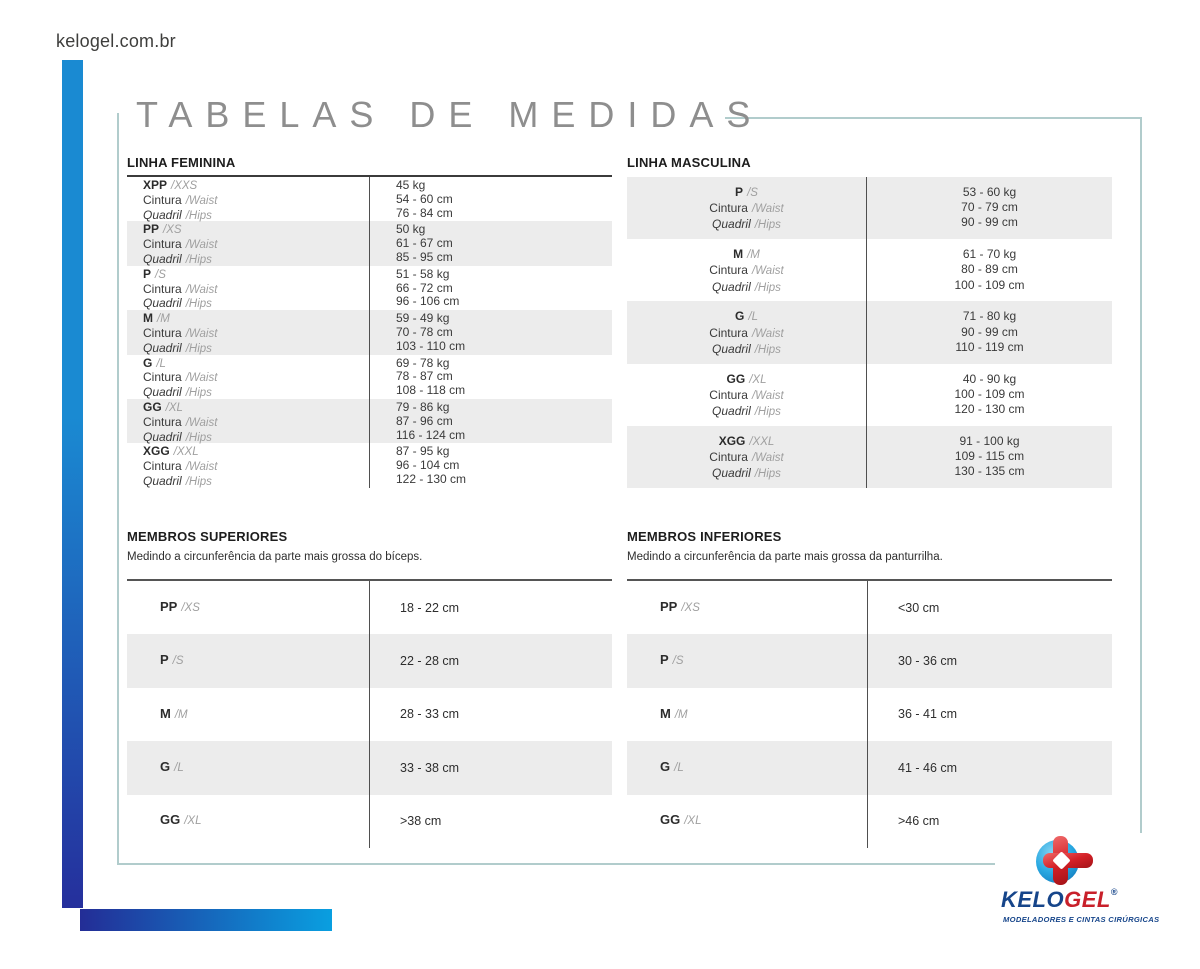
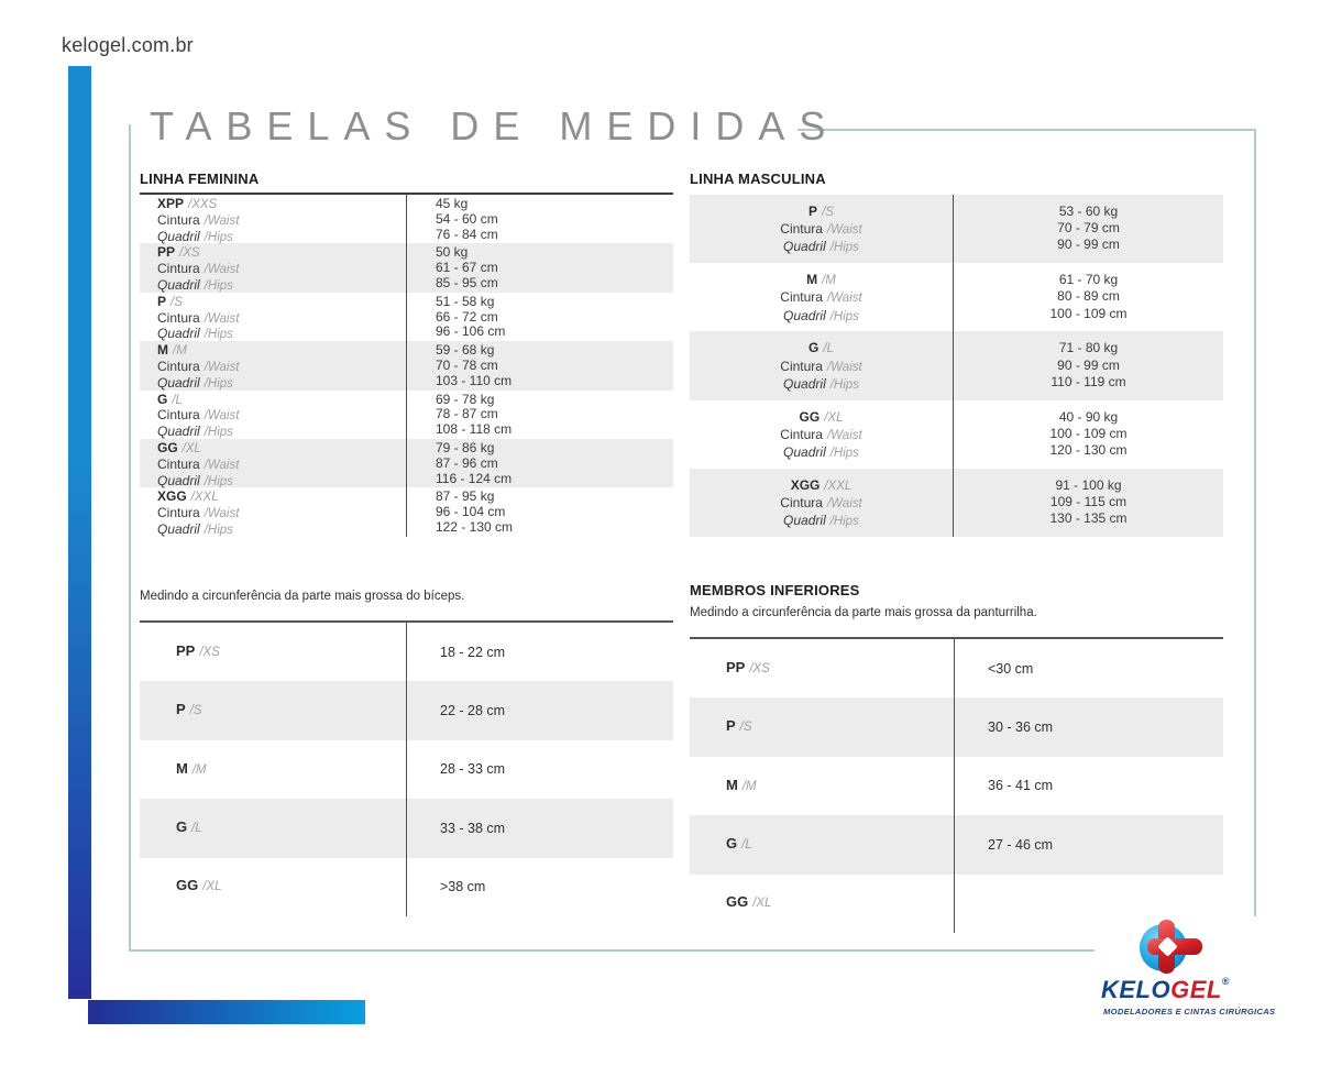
  kelogel.com.br
  TABELAS DE MEDIDAS
  LINHA FEMININA
  XPP /XXS
  Cintura /Waist
  Quadril /Hips
  45 kg
  54 - 60 cm
  76 - 84 cm
  PP /XS
  Cintura /Waist
  Quadril /Hips
  50 kg
  61 - 67 cm
  85 - 95 cm
  P /S
  Cintura /Waist
  Quadril /Hips
  51 - 58 kg
  66 - 72 cm
  96 - 106 cm
  M /M
  Cintura /Waist
  Quadril /Hips
- 59 - 49 kg
+ 59 - 68 kg
  70 - 78 cm
  103 - 110 cm
  G /L
  Cintura /Waist
  Quadril /Hips
  69 - 78 kg
  78 - 87 cm
  108 - 118 cm
  GG /XL
  Cintura /Waist
  Quadril /Hips
  79 - 86 kg
  87 - 96 cm
  116 - 124 cm
  XGG /XXL
  Cintura /Waist
  Quadril /Hips
  87 - 95 kg
  96 - 104 cm
  122 - 130 cm
  LINHA MASCULINA
  P /S
  Cintura /Waist
  Quadril /Hips
  53 - 60 kg
  70 - 79 cm
  90 - 99 cm
  M /M
  Cintura /Waist
  Quadril /Hips
  61 - 70 kg
  80 - 89 cm
  100 - 109 cm
  G /L
  Cintura /Waist
  Quadril /Hips
  71 - 80 kg
  90 - 99 cm
  110 - 119 cm
  GG /XL
  Cintura /Waist
  Quadril /Hips
  40 - 90 kg
  100 - 109 cm
  120 - 130 cm
  XGG /XXL
  Cintura /Waist
  Quadril /Hips
  91 - 100 kg
  109 - 115 cm
  130 - 135 cm
- MEMBROS SUPERIORES
  Medindo a circunferência da parte mais grossa do bíceps.
  PP /XS
  18 - 22 cm
  P /S
  22 - 28 cm
  M /M
  28 - 33 cm
  G /L
  33 - 38 cm
  GG /XL
  >38 cm
  MEMBROS INFERIORES
  Medindo a circunferência da parte mais grossa da panturrilha.
  PP /XS
  <30 cm
  P /S
  30 - 36 cm
  M /M
  36 - 41 cm
  G /L
- 41 - 46 cm
+ 27 - 46 cm
  GG /XL
- >46 cm
  KELOGEL®
  MODELADORES E CINTAS CIRÚRGICAS
